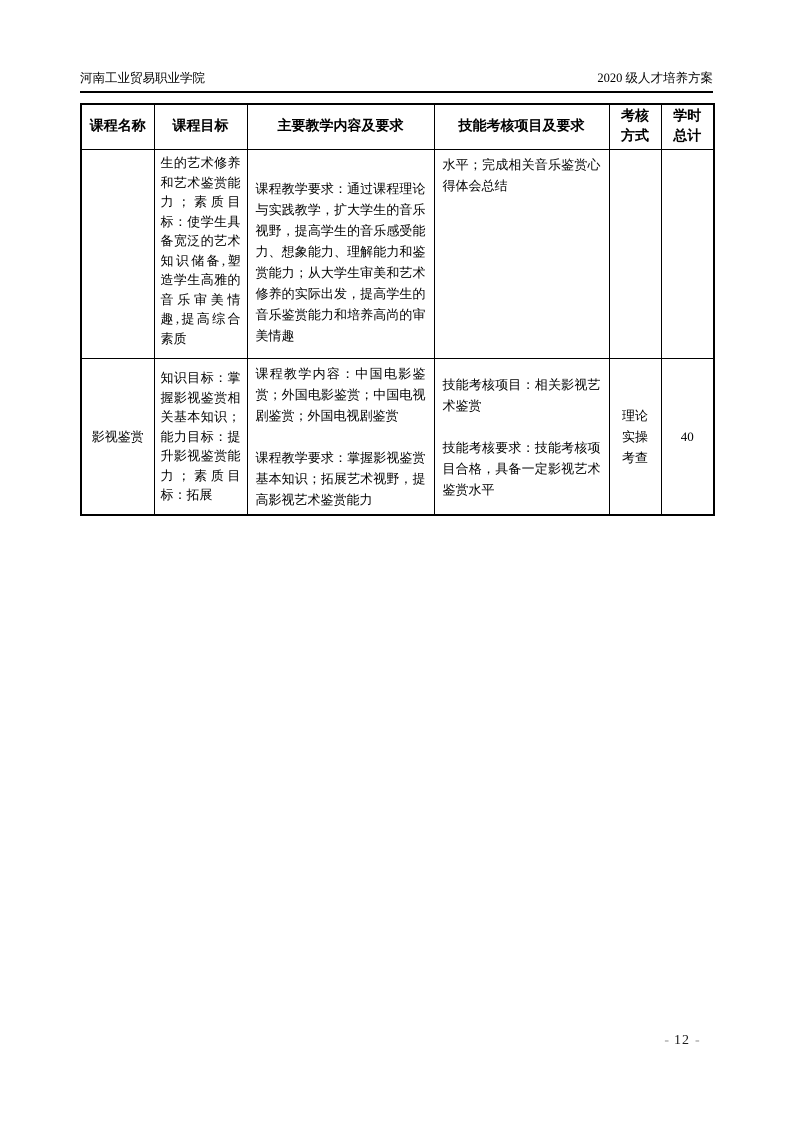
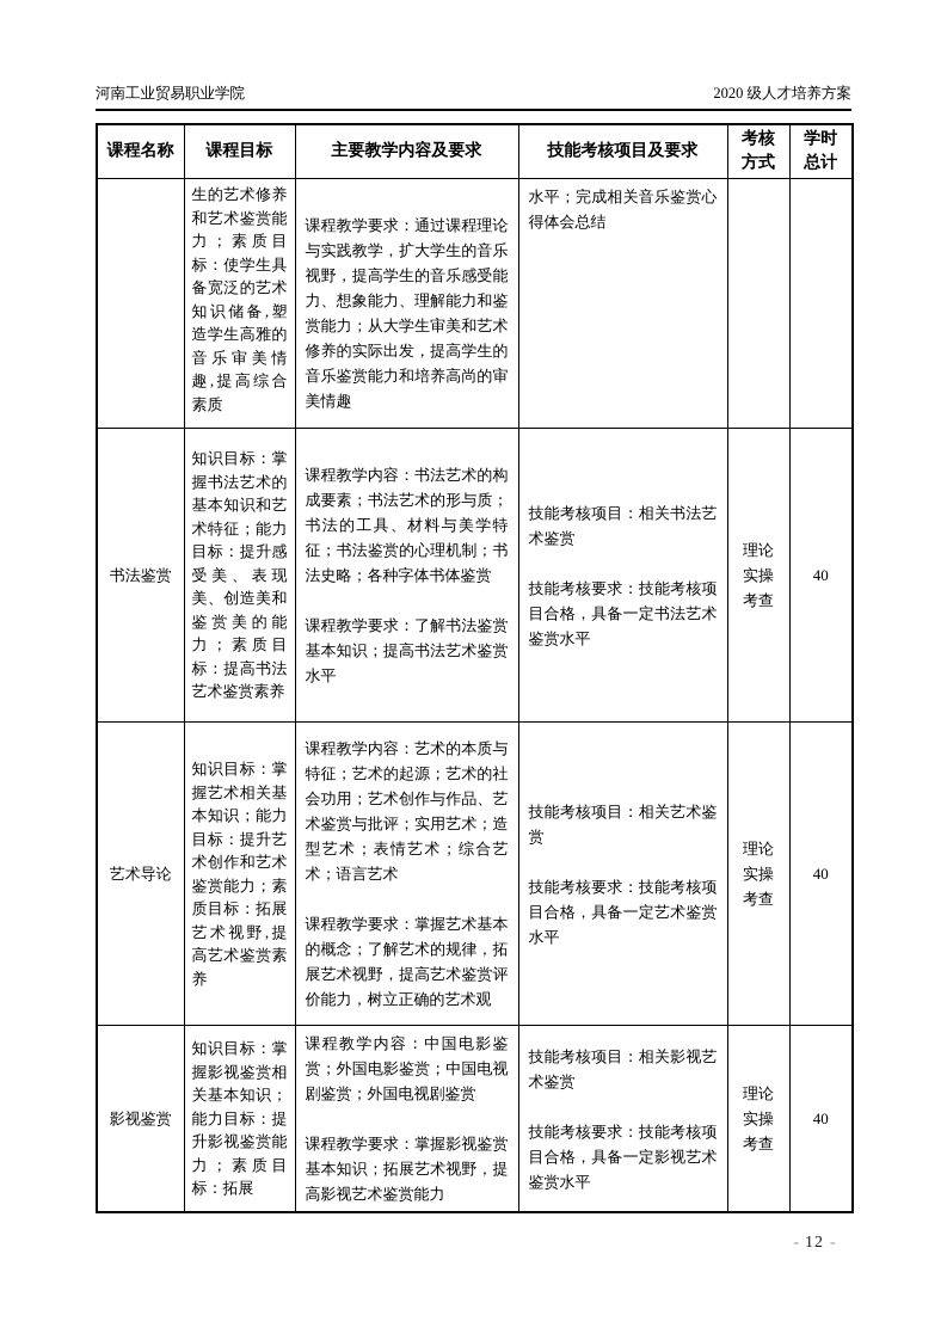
  河南工业贸易职业学院
  2020 级人才培养方案
  课程名称	课程目标	主要教学内容及要求	技能考核项目及要求	考核方式	学时总计
  	生的艺术修养和艺术鉴赏能力；素质目标：使学生具备宽泛的艺术知识储备,塑造学生高雅的音乐审美情趣,提高综合素质	课程教学要求：通过课程理论与实践教学，扩大学生的音乐视野，提高学生的音乐感受能力、想象能力、理解能力和鉴赏能力；从大学生审美和艺术修养的实际出发，提高学生的音乐鉴赏能力和培养高尚的审美情趣	水平；完成相关音乐鉴赏心得体会总结
+ 书法鉴赏	知识目标：掌握书法艺术的基本知识和艺术特征；能力目标：提升感受美、表现美、创造美和鉴赏美的能力；素质目标：提高书法艺术鉴赏素养	课程教学内容：书法艺术的构成要素；书法艺术的形与质；书法的工具、材料与美学特征；书法鉴赏的心理机制；书法史略；各种字体书体鉴赏 课程教学要求：了解书法鉴赏基本知识；提高书法艺术鉴赏水平	技能考核项目：相关书法艺术鉴赏 技能考核要求：技能考核项目合格，具备一定书法艺术鉴赏水平	理论 实操 考查	40
+ 艺术导论	知识目标：掌握艺术相关基本知识；能力目标：提升艺术创作和艺术鉴赏能力；素质目标：拓展艺术视野,提高艺术鉴赏素养	课程教学内容：艺术的本质与特征；艺术的起源；艺术的社会功用；艺术创作与作品、艺术鉴赏与批评；实用艺术；造型艺术；表情艺术；综合艺术；语言艺术 课程教学要求：掌握艺术基本的概念；了解艺术的规律，拓展艺术视野，提高艺术鉴赏评价能力，树立正确的艺术观	技能考核项目：相关艺术鉴赏 技能考核要求：技能考核项目合格，具备一定艺术鉴赏水平	理论 实操 考查	40
  影视鉴赏	知识目标：掌握影视鉴赏相关基本知识；能力目标：提升影视鉴赏能力；素质目标：拓展	课程教学内容：中国电影鉴赏；外国电影鉴赏；中国电视剧鉴赏；外国电视剧鉴赏 课程教学要求：掌握影视鉴赏基本知识；拓展艺术视野，提高影视艺术鉴赏能力	技能考核项目：相关影视艺术鉴赏 技能考核要求：技能考核项目合格，具备一定影视艺术鉴赏水平	理论 实操 考查	40
  - 12 -
